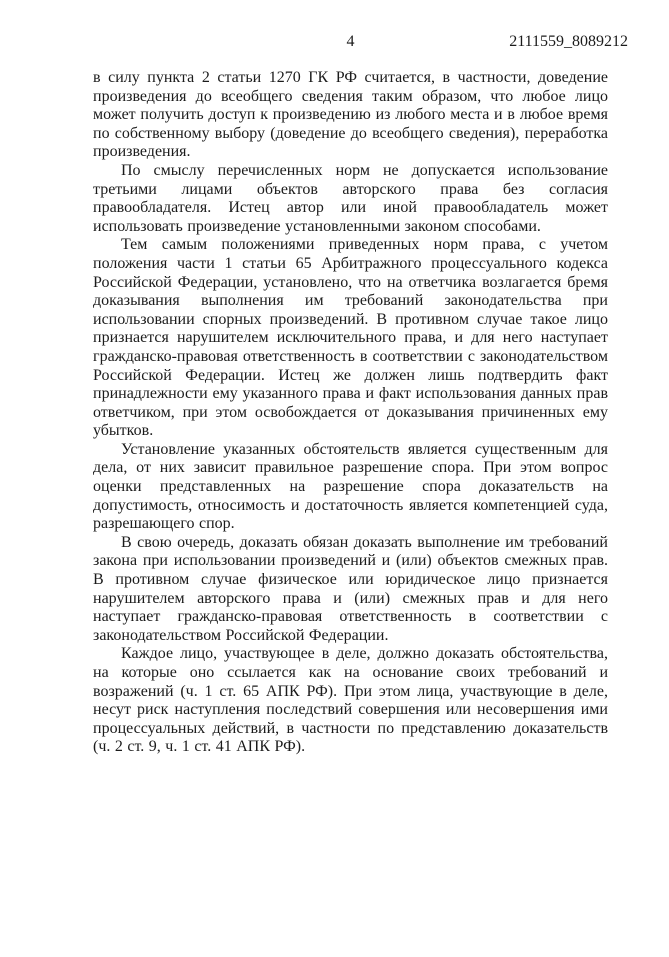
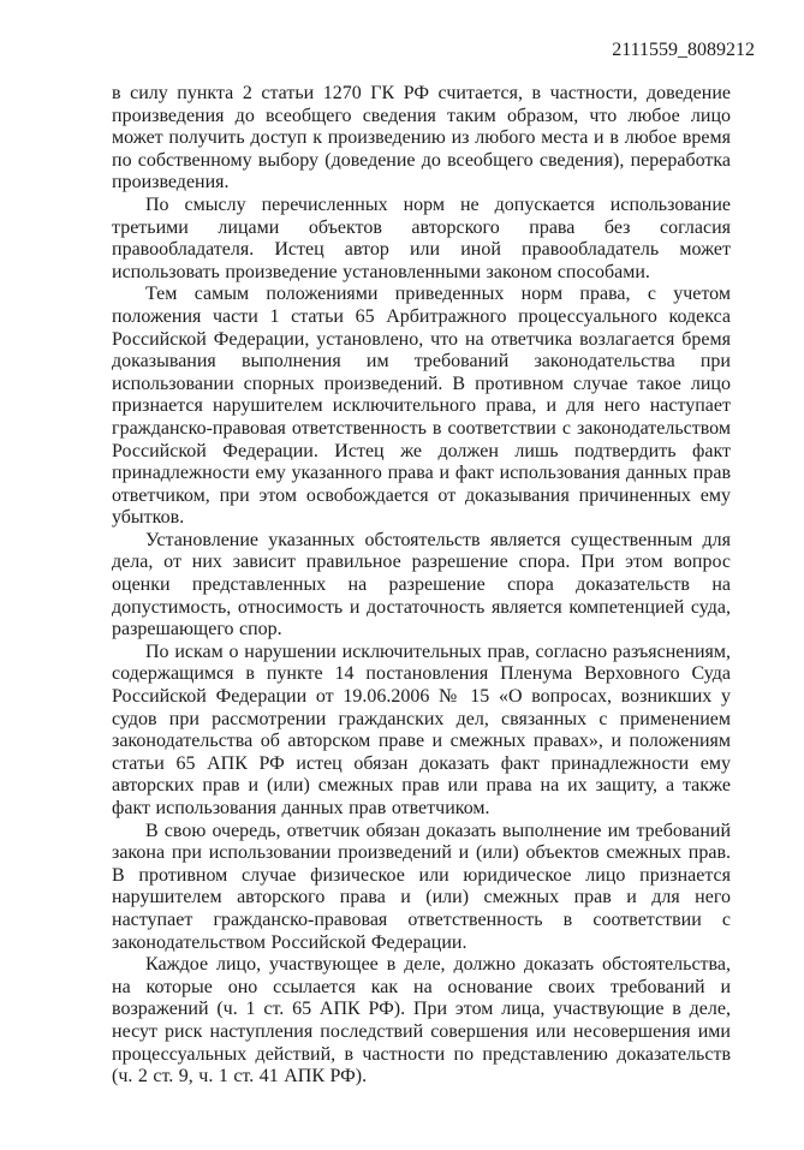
- 4
  2111559_8089212
  в силу пункта 2 статьи 1270 ГК РФ считается, в частности, доведение произведения до всеобщего сведения таким образом, что любое лицо может получить доступ к произведению из любого места и в любое время по собственному выбору (доведение до всеобщего сведения), переработка произведения.
  По смыслу перечисленных норм не допускается использование третьими лицами объектов авторского права без согласия правообладателя. Истец автор или иной правообладатель может использовать произведение установленными законом способами.
  Тем самым положениями приведенных норм права, с учетом положения части 1 статьи 65 Арбитражного процессуального кодекса Российской Федерации, установлено, что на ответчика возлагается бремя доказывания выполнения им требований законодательства при использовании спорных произведений. В противном случае такое лицо признается нарушителем исключительного права, и для него наступает гражданско-правовая ответственность в соответствии с законодательством Российской Федерации. Истец же должен лишь подтвердить факт принадлежности ему указанного права и факт использования данных прав ответчиком, при этом освобождается от доказывания причиненных ему убытков.
  Установление указанных обстоятельств является существенным для дела, от них зависит правильное разрешение спора. При этом вопрос оценки представленных на разрешение спора доказательств на допустимость, относимость и достаточность является компетенцией суда, разрешающего спор.
+ По искам о нарушении исключительных прав, согласно разъяснениям, содержащимся в пункте 14 постановления Пленума Верховного Суда Российской Федерации от 19.06.2006 № 15 «О вопросах, возникших у судов при рассмотрении гражданских дел, связанных с применением законодательства об авторском праве и смежных правах», и положениям статьи 65 АПК РФ истец обязан доказать факт принадлежности ему авторских прав и (или) смежных прав или права на их защиту, а также факт использования данных прав ответчиком.
- В свою очередь, доказать обязан доказать выполнение им требований закона при использовании произведений и (или) объектов смежных прав. В противном случае физическое или юридическое лицо признается нарушителем авторского права и (или) смежных прав и для него наступает гражданско-правовая ответственность в соответствии с законодательством Российской Федерации.
+ В свою очередь, ответчик обязан доказать выполнение им требований закона при использовании произведений и (или) объектов смежных прав. В противном случае физическое или юридическое лицо признается нарушителем авторского права и (или) смежных прав и для него наступает гражданско-правовая ответственность в соответствии с законодательством Российской Федерации.
  Каждое лицо, участвующее в деле, должно доказать обстоятельства, на которые оно ссылается как на основание своих требований и возражений (ч. 1 ст. 65 АПК РФ). При этом лица, участвующие в деле, несут риск наступления последствий совершения или несовершения ими процессуальных действий, в частности по представлению доказательств (ч. 2 ст. 9, ч. 1 ст. 41 АПК РФ).
